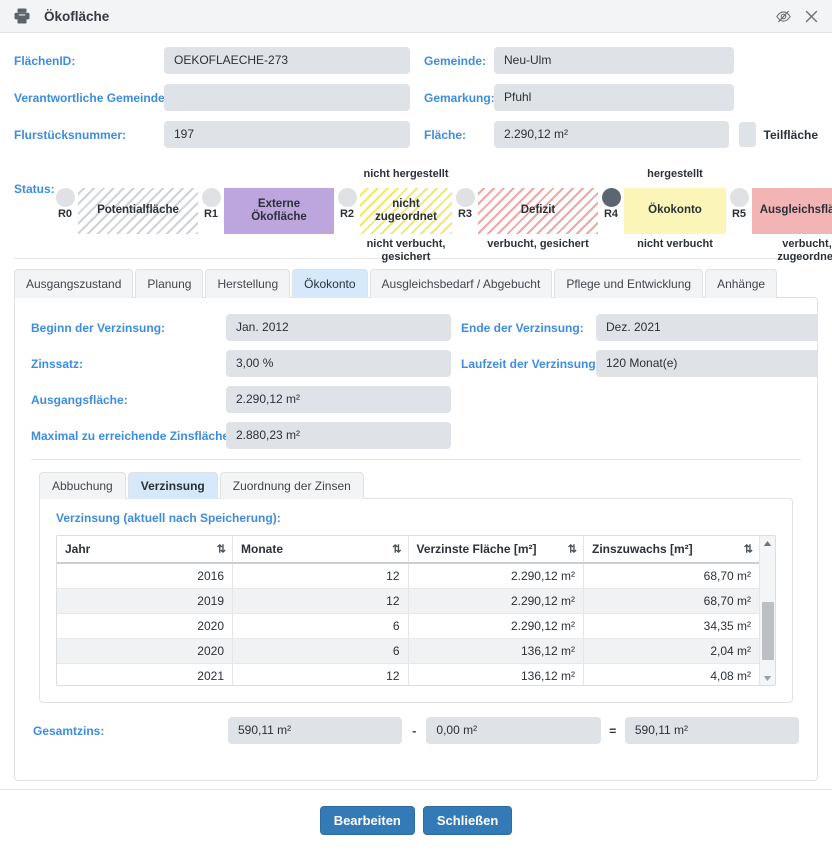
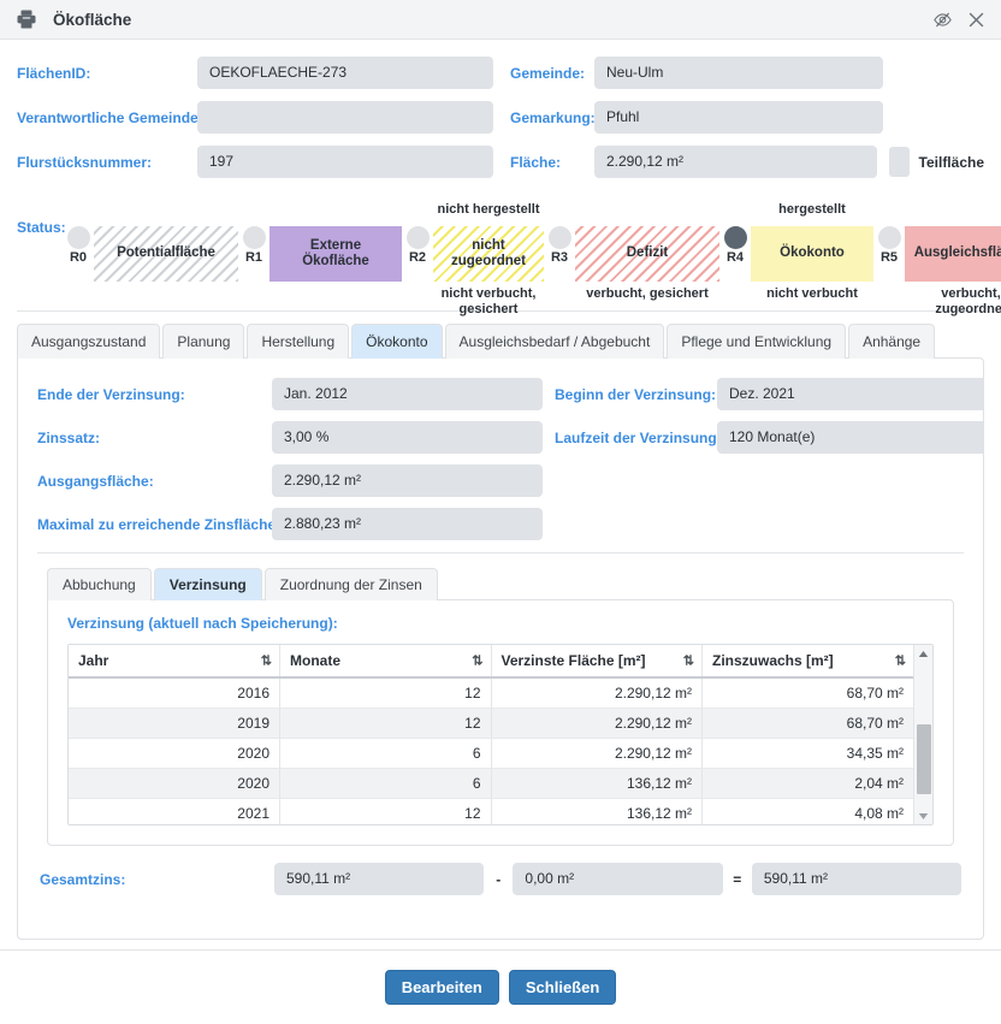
  Ökofläche
  FlächenID:
  OEKOFLAECHE-273
  Gemeinde:
  Neu-Ulm
  Verantwortliche Gemeinde
  Gemarkung:
  Pfuhl
  Flurstücksnummer:
  197
  Fläche:
  2.290,12 m²
  Teilfläche
  Status:
  R0
  Potentialfläche
  R1
  Externe Ökofläche
  R2
  nicht hergestellt
  nicht zugeordnet
  nicht verbucht,
  gesichert
  R3
  Defizit
  verbucht, gesichert
  R4
  hergestellt
  Ökokonto
  nicht verbucht
  R5
  Ausgleichsflä
  verbucht,
  zugeordne
  Ausgangszustand
  Planung
  Herstellung
  Ökokonto
  Ausgleichsbedarf / Abgebucht
  Pflege und Entwicklung
  Anhänge
- Beginn der Verzinsung:
+ Ende der Verzinsung:
  Jan. 2012
- Ende der Verzinsung:
+ Beginn der Verzinsung:
  Dez. 2021
  Zinssatz:
  3,00 %
  Laufzeit der Verzinsung
  120 Monat(e)
  Ausgangsfläche:
  2.290,12 m²
  Maximal zu erreichende Zinsfläch
  2.880,23 m²
  Abbuchung
  Verzinsung
  Zuordnung der Zinsen
  Verzinsung (aktuell nach Speicherung):
  Jahr ⇅	Monate ⇅	Verzinste Fläche [m²] ⇅	Zinszuwachs [m²] ⇅
  2016	12	2.290,12 m²	68,70 m²
  2019	12	2.290,12 m²	68,70 m²
  2020	6	2.290,12 m²	34,35 m²
  2020	6	136,12 m²	2,04 m²
  2021	12	136,12 m²	4,08 m²
  Gesamtzins:
  590,11 m²
  -
  0,00 m²
  =
  590,11 m²
  Bearbeiten
  Schließen
